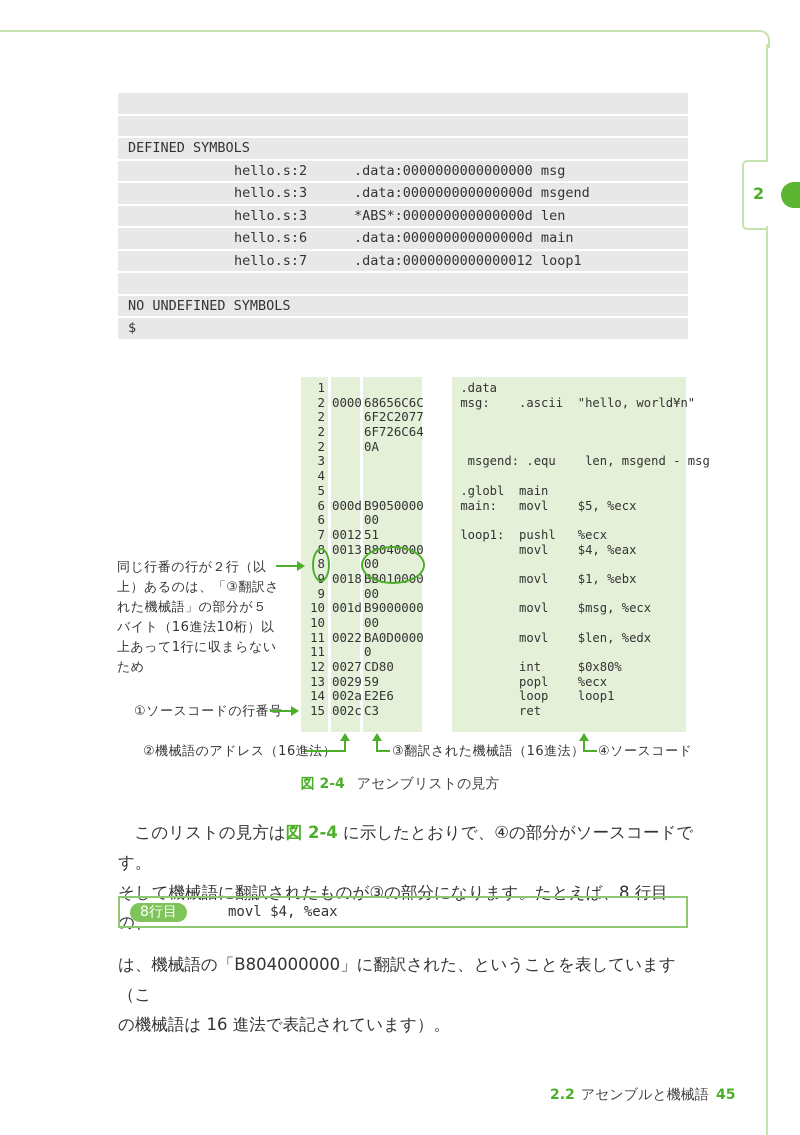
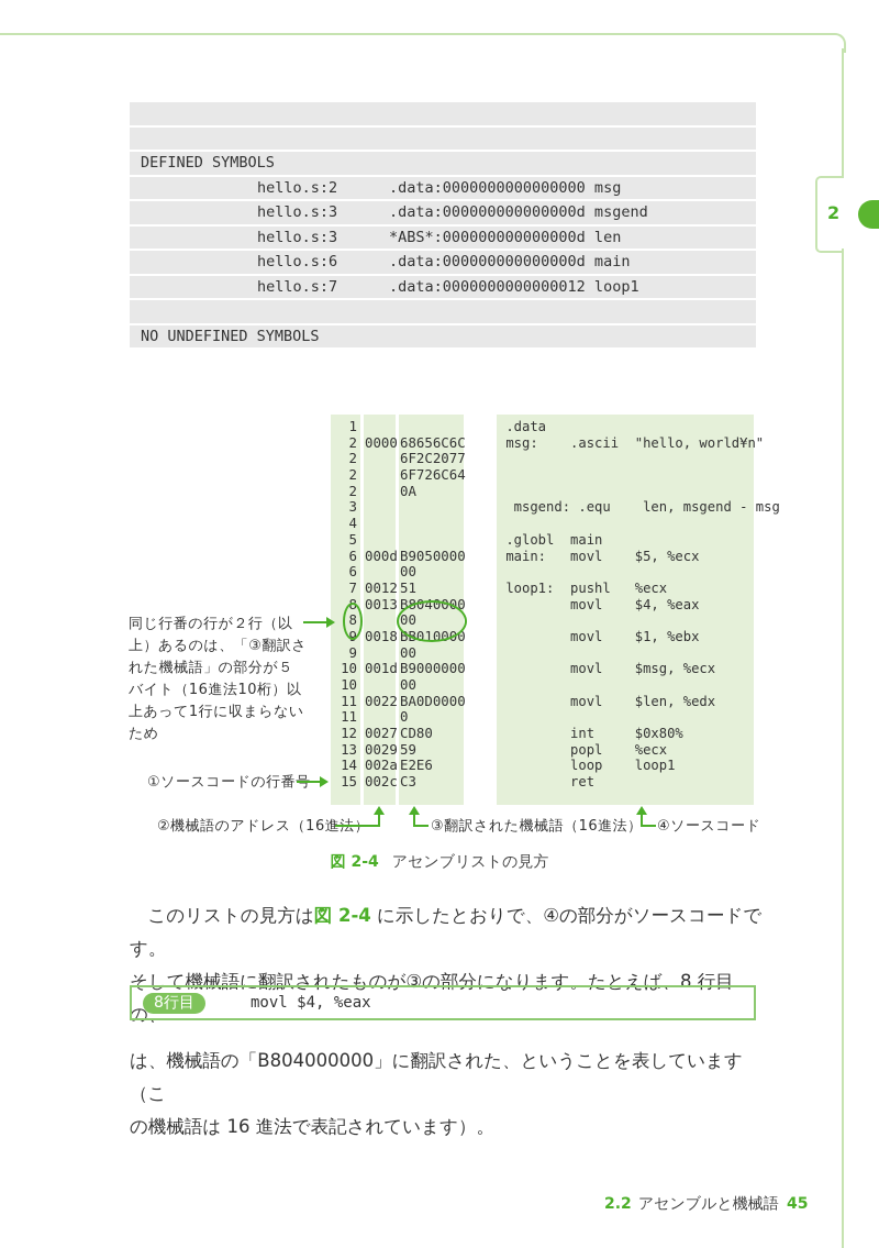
  2
  DEFINED SYMBOLS
  hello.s:2
  .data:0000000000000000 msg
  hello.s:3
  .data:000000000000000d msgend
  hello.s:3
  *ABS*:000000000000000d len
  hello.s:6
  .data:000000000000000d main
  hello.s:7
  .data:0000000000000012 loop1
  NO UNDEFINED SYMBOLS
- $
  1
  2
  2
  2
  2
  3
  4
  5
  6
  6
  7
  8
  8
  9
  9
  10
  10
  11
  11
  12
  13
  14
  15
  0000
  000d
  0012
  0013
  0018
  001d
  0022
  0027
  0029
  002a
  002c
  68656C6C
  6F2C2077
  6F726C64
  0A
  B9050000
  00
  51
  B8040000
  00
  BB010000
  00
  B9000000
  00
  BA0D0000
  0
  CD80
  59
  E2E6
  C3
  .data
  msg: .ascii "hello, world¥n"
  msgend: .equ len, msgend - msg
  .globl main
  main: movl $5, %ecx
  loop1: pushl %ecx
  movl $4, %eax
  movl $1, %ebx
  movl $msg, %ecx
  movl $len, %edx
  int $0x80%
  popl %ecx
  loop loop1
  ret
  同じ行番の行が２行（以
  上）あるのは、「③翻訳さ
  れた機械語」の部分が５
  バイト（16進法10桁）以
  上あって1行に収まらない
  ため
  ①ソースコードの行番
  ②機械語のアドレス（16進
  ③翻訳された機械語（16進法）
  ④ソースコード
  図 2-4 アセンブリストの見方
  このリストの見方は図 2-4 に示したとおりで、④の部分がソースコードです。
  そして機械語に翻訳されたものが③の部分になります。たとえば、8 行目の、
  8行目
  movl $4, %eax
  は、機械語の「B804000000」に翻訳された、ということを表しています（こ
  の機械語は 16 進法で表記されています）。
  2.2 アセンブルと機械語
  45
